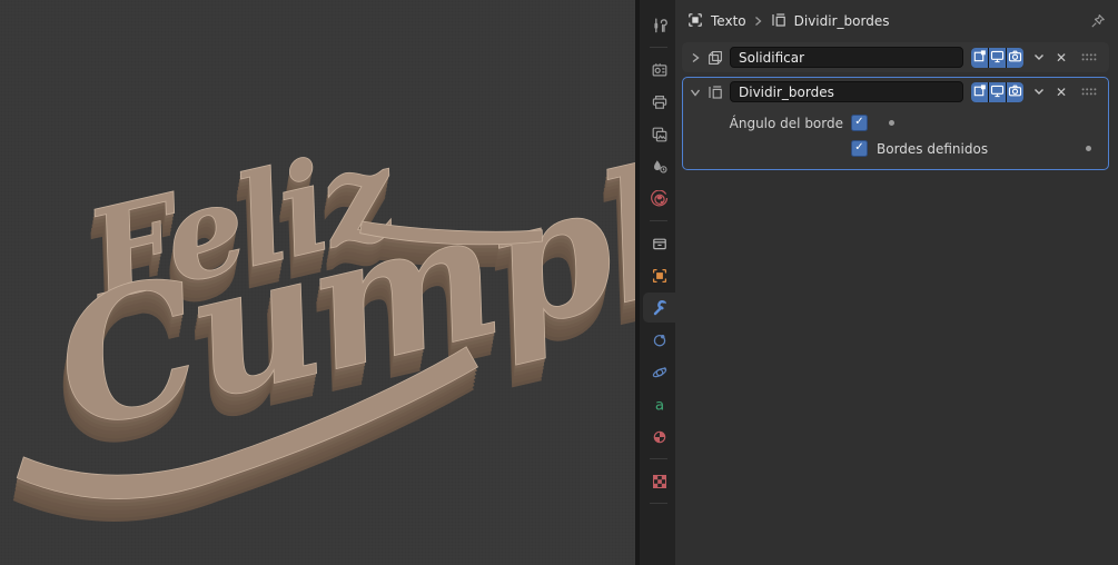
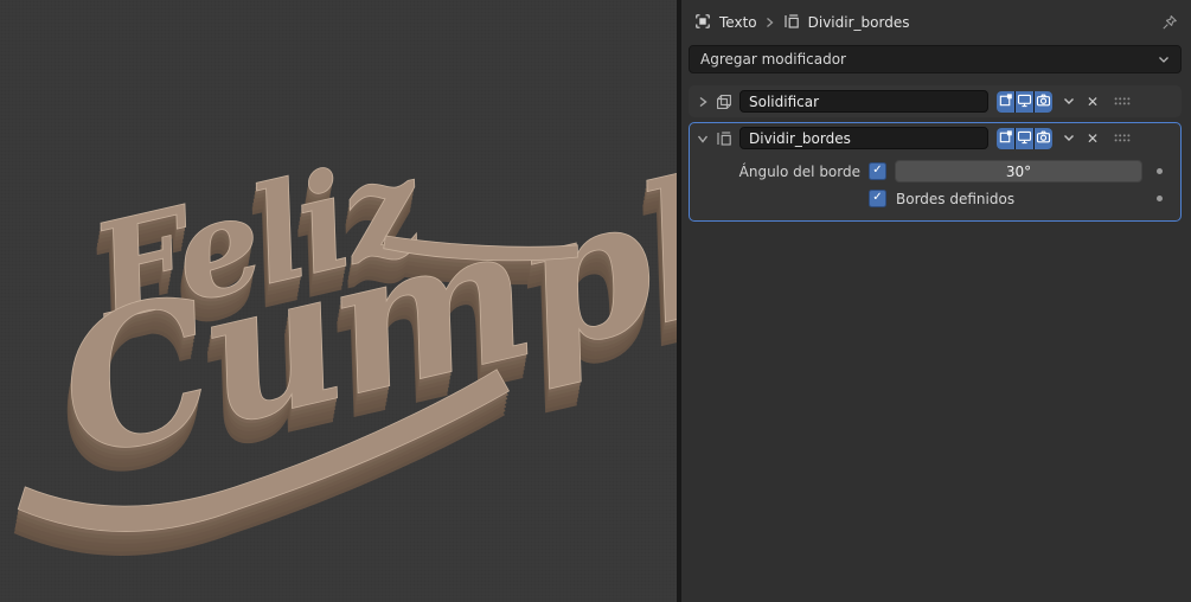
- a
  Texto
  Dividir_bordes
+ Agregar modificador
  Solidificar
  ✕
  Dividir_bordes
  ✕
  Ángulo del borde
  ✓
+ 30°
  ✓
  Bordes definidos
